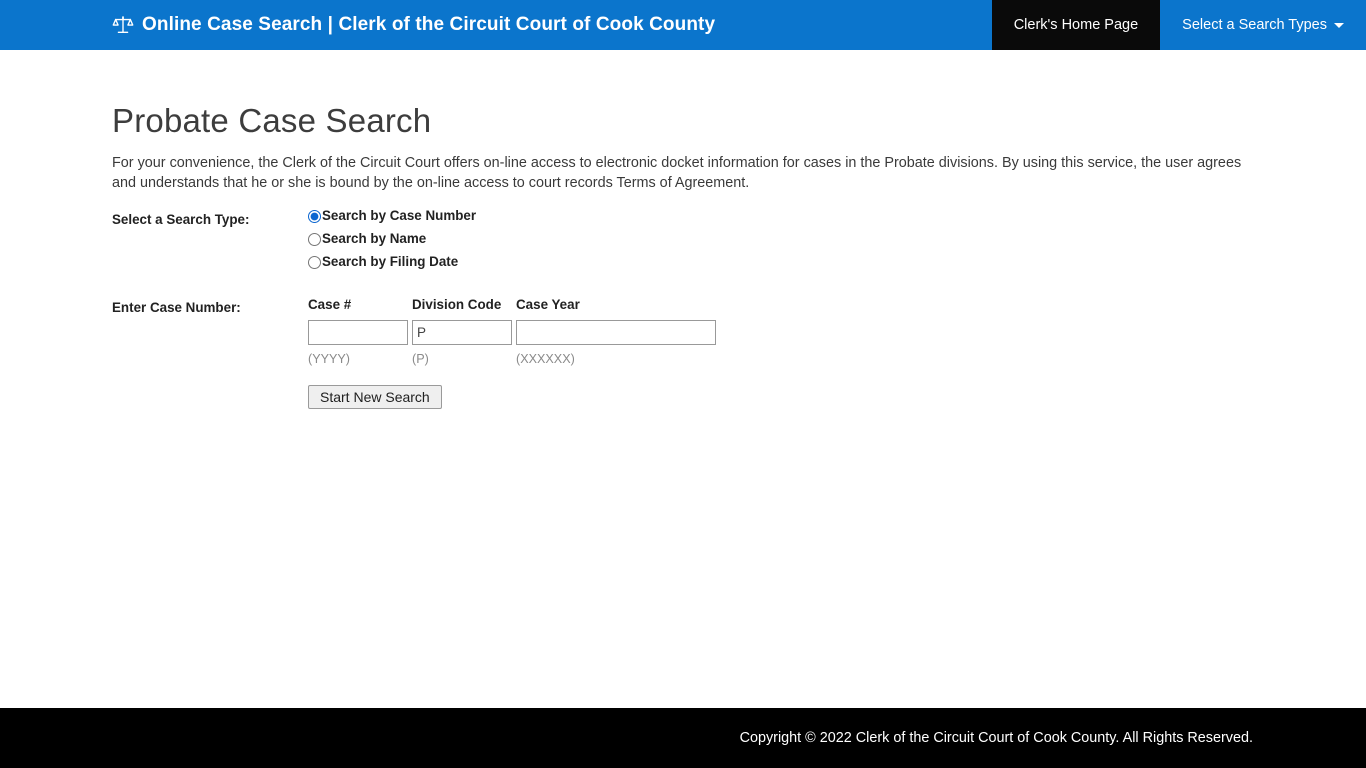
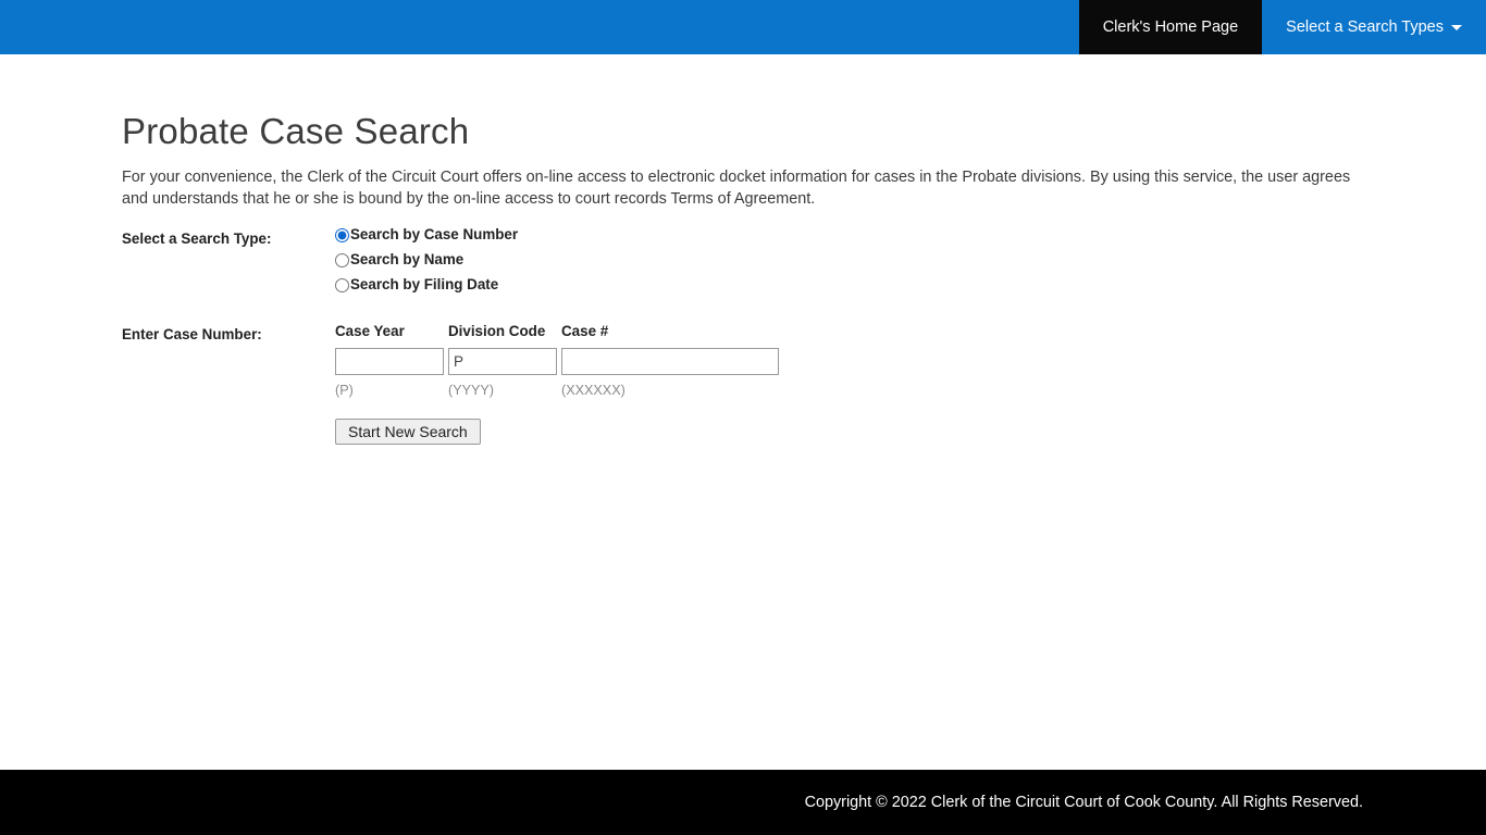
- Online Case Search | Clerk of the Circuit Court of Cook County
  Clerk's Home Page
  Select a Search Types
  Probate Case Search
  For your convenience, the Clerk of the Circuit Court offers on-line access to electronic docket information for cases in the Probate divisions. By using this service, the user agrees and understands that he or she is bound by the on-line access to court records Terms of Agreement.
  Select a Search Type:
  Search by Case Number
  Search by Name
  Search by Filing Date
  Enter Case Number:
- Case #
+ Case Year
- (YYYY)
+ (P)
  Division Code
  P
- (P)
+ (YYYY)
- Case Year
+ Case #
  (XXXXXX)
  Start New Search
  Copyright © 2022 Clerk of the Circuit Court of Cook County. All Rights Reserved.
